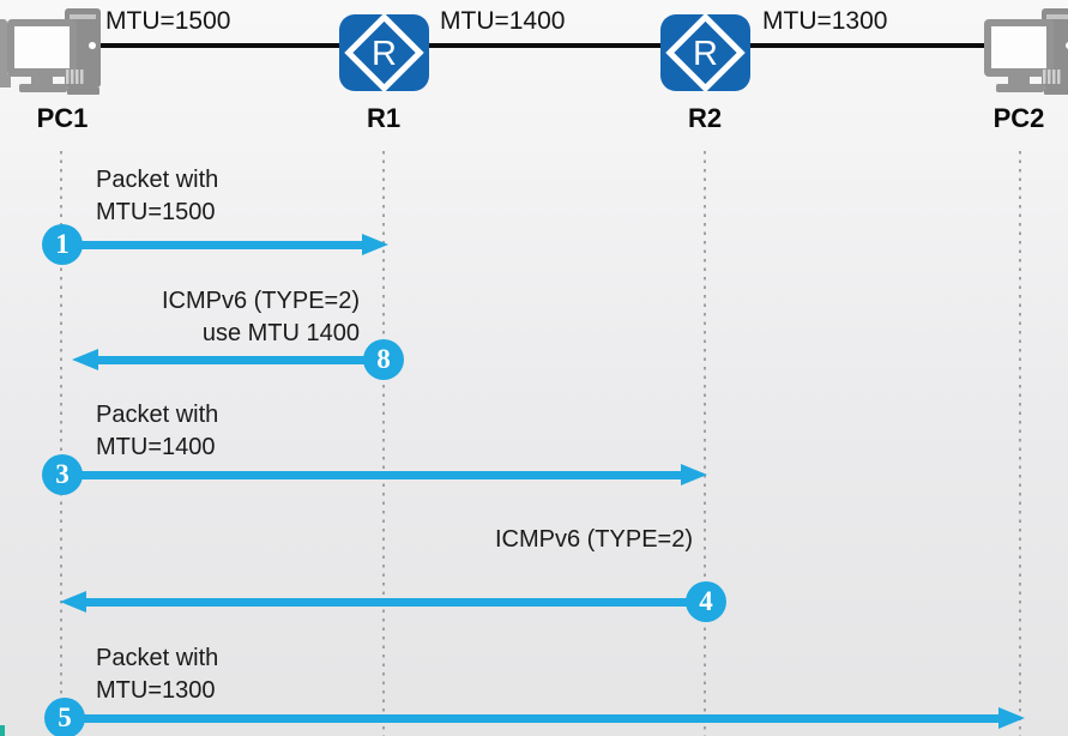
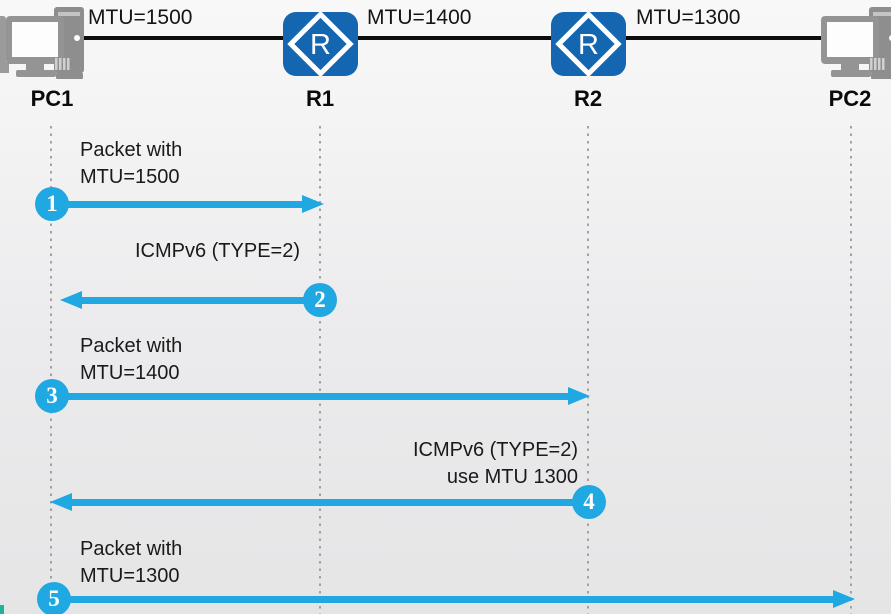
  MTU=1500
  MTU=1400
  MTU=1300
  R
  R
  PC1
  R1
  R2
  PC2
  Packet with
  MTU=1500
  1
  ICMPv6 (TYPE=2)
- use MTU 1400
- 8
+ 2
  Packet with
  MTU=1400
  3
  ICMPv6 (TYPE=2)
+ use MTU 1300
  4
  Packet with
  MTU=1300
  5
